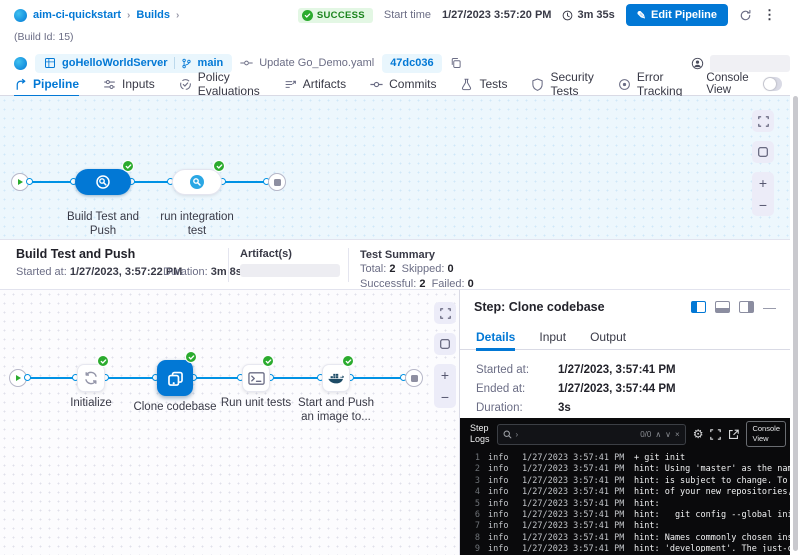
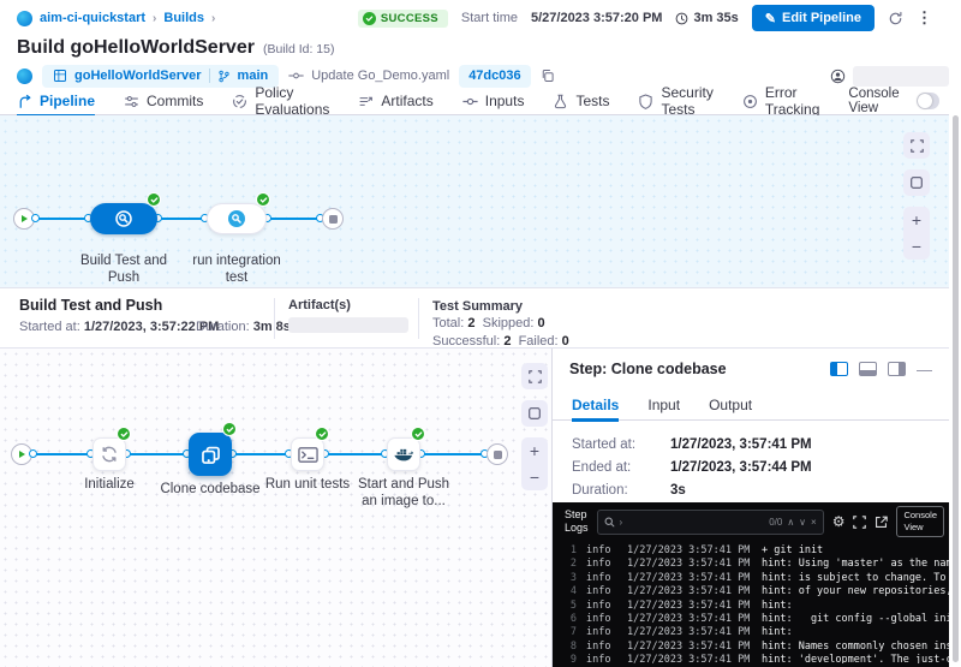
  aim-ci-quickstart
  ›
  Builds
  ›
  SUCCESS
  Start time
- 1/27/2023 3:57:20 PM
+ 5/27/2023 3:57:20 PM
  3m 35s
  ✎
  Edit Pipeline
  ⋮
+ Build goHelloWorldServer
  (Build Id: 15)
  goHelloWorldServer
  main
  Update Go_Demo.yaml
  47dc036
  Pipeline
- Inputs
+ Commits
  Policy Evaluations
  Artifacts
- Commits
+ Inputs
  Tests
  Security Tests
  Error Tracking
  Console View
  Build Test and Push
  run integration test
  +
  −
  Build Test and Push
  Started at: 1/27/2023, 3:57:22 PM
  Duration: 3m 8s
  Artifact(s)
  Test Summary
  Total: 2 Skipped: 0
  Successful: 2 Failed: 0
  Initialize
  Clone codebase
  Run unit tests
  Start and Push an image to...
  +
  −
  Step: Clone codebase
  —
  Details
  Input
  Output
  Started at:
  1/27/2023, 3:57:41 PM
  Ended at:
  1/27/2023, 3:57:44 PM
  Duration:
  3s
  Step Logs
  ›
  0/0
  ∧
  ∨
  ×
  ⚙
  Console View
  1
  info
  1/27/2023 3:57:41 PM
  + git init
  2
  info
  1/27/2023 3:57:41 PM
  hint: Using 'master' as the na
  3
  info
  1/27/2023 3:57:41 PM
  hint: is subject to change. To
  4
  info
  1/27/2023 3:57:41 PM
  hint: of your new repositories
  5
  info
  1/27/2023 3:57:41 PM
  hint:
  6
  info
  1/27/2023 3:57:41 PM
  hint: git config --global in
  7
  info
  1/27/2023 3:57:41 PM
  hint:
  8
  info
  1/27/2023 3:57:41 PM
  hint: Names commonly chosen in
  9
  info
  1/27/2023 3:57:41 PM
  hint: 'development'. The just-
